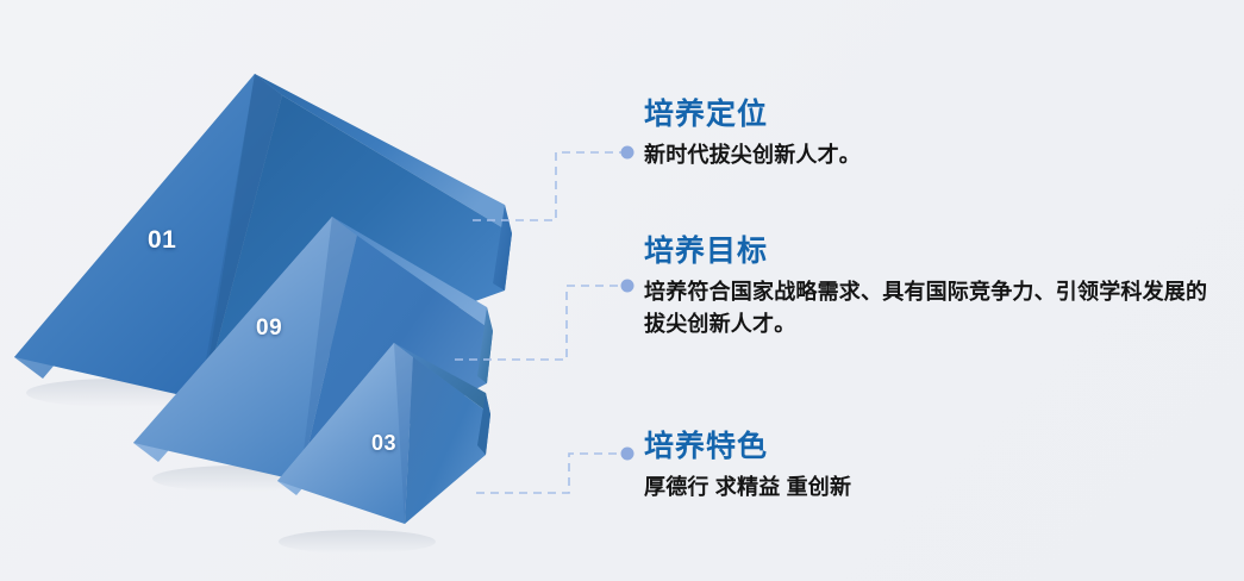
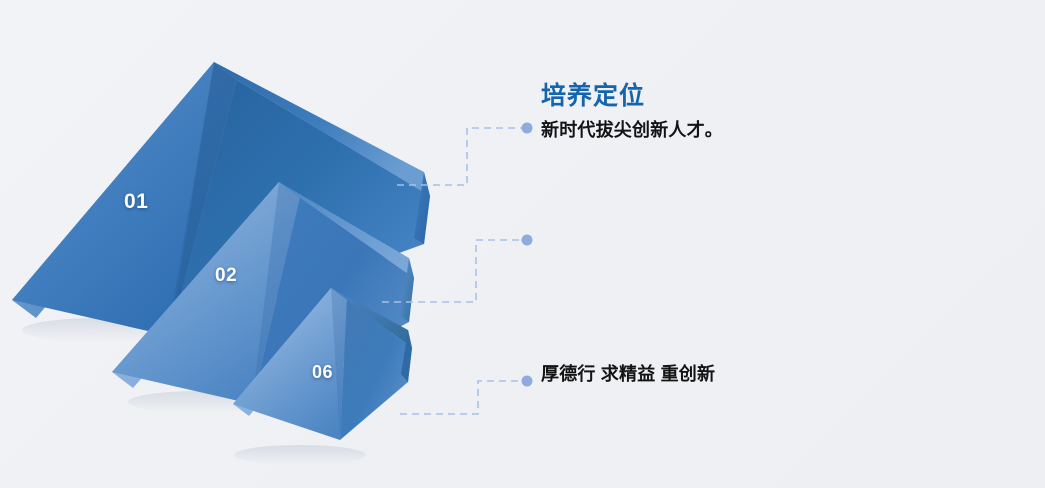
  01
- 09
+ 02
- 03
+ 06
  培养定位
  新时代拔尖创新人才。
- 培养目标
- 培养符合国家战略需求、具有国际竞争力、引领学科发展的拔尖创新人才。
- 培养特色
  厚德行 求精益 重创新
